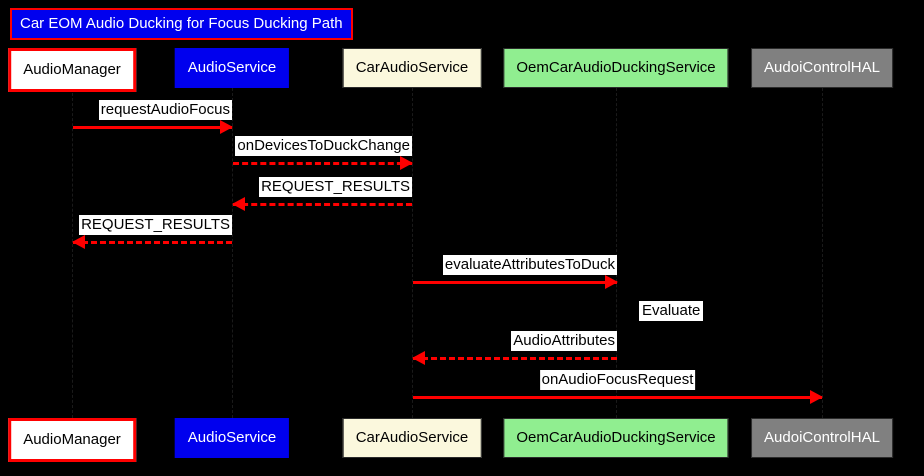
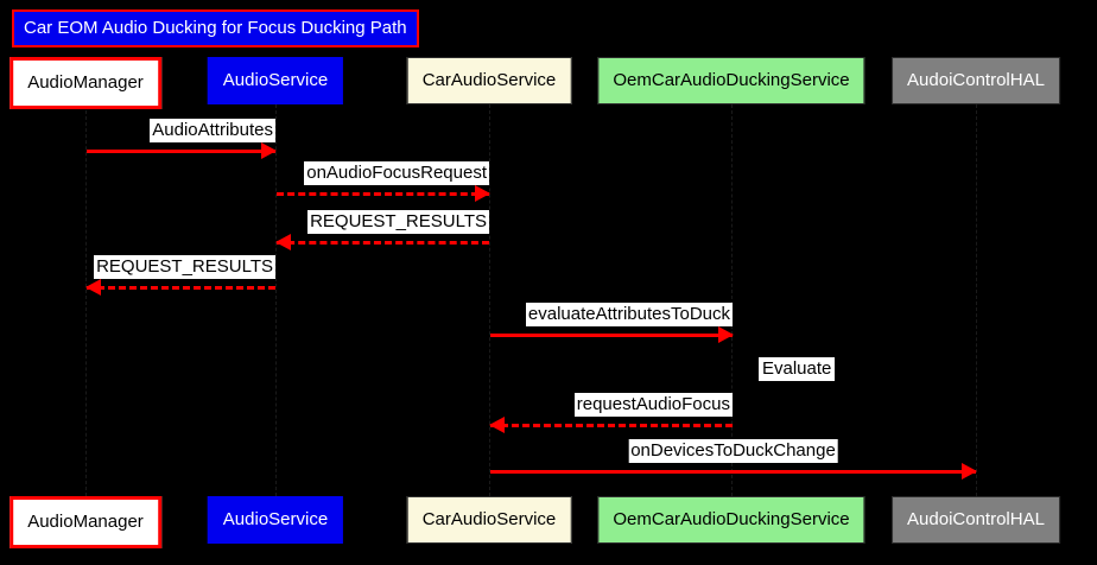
  Car EOM Audio Ducking for Focus Ducking Path
  AudioManager
  AudioService
  CarAudioService
  OemCarAudioDuckingService
  AudoiControlHAL
- requestAudioFocus
+ AudioAttributes
- onDevicesToDuckChange
+ onAudioFocusRequest
  REQUEST_RESULTS
  REQUEST_RESULTS
  evaluateAttributesToDuck
- AudioAttributes
+ requestAudioFocus
- onAudioFocusRequest
+ onDevicesToDuckChange
  Evaluate
  AudioManager
  AudioService
  CarAudioService
  OemCarAudioDuckingService
  AudoiControlHAL
